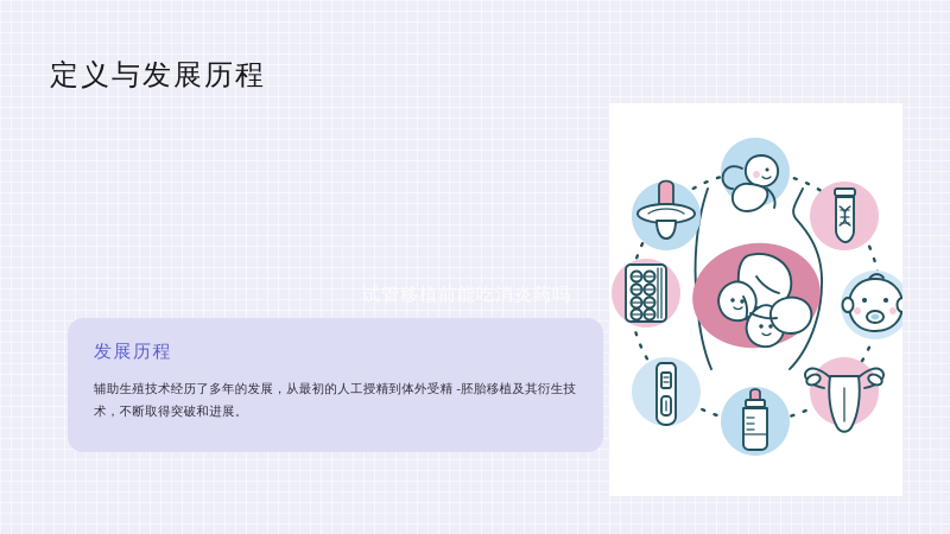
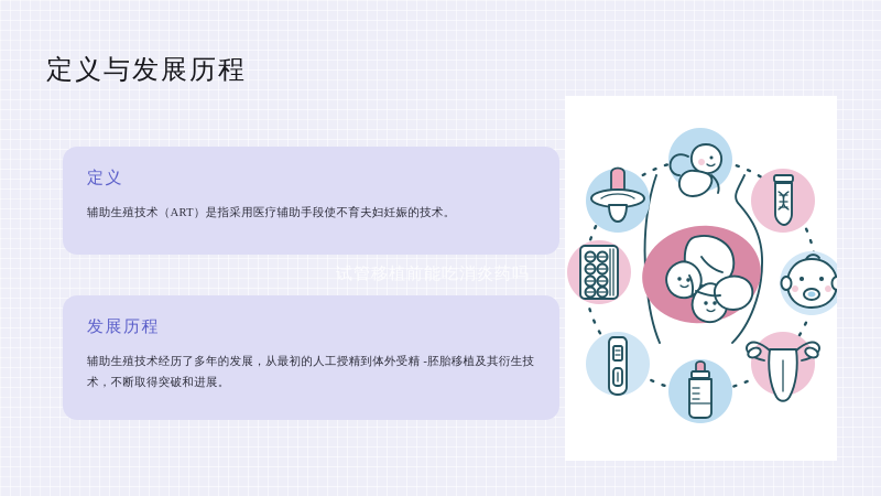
  定义与发展历程
+ 定义
+ 辅助生殖技术（ART）是指采用医疗辅助手段使不育夫妇妊娠的技术。
  发展历程
  辅助生殖技术经历了多年的发展，从最初的人工授精到体外受精 -胚胎移植及其衍生技术，不断取得突破和进展。
